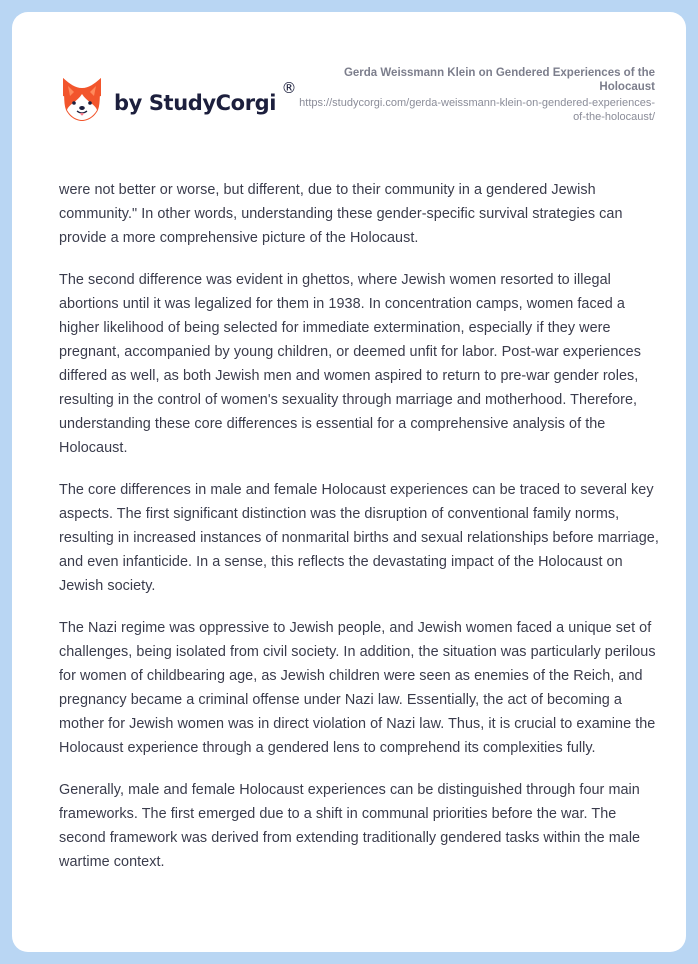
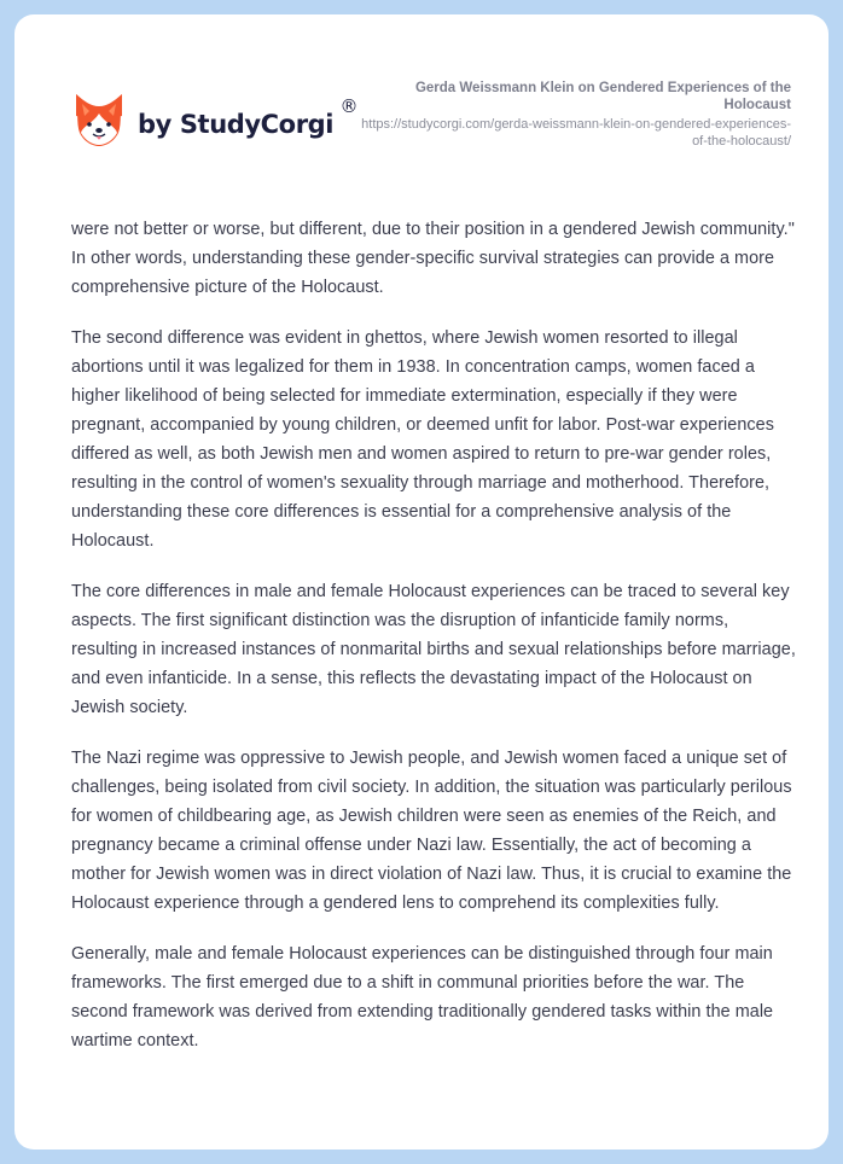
  by StudyCorgi
  ®
  Gerda Weissmann Klein on Gendered Experiences of the Holocaust
  https://studycorgi.com/gerda-weissmann-klein-on-gendered-experiences-of-the-holocaust/
- were not better or worse, but different, due to their community in a gendered Jewish community." In other words, understanding these gender-specific survival strategies can provide a more comprehensive picture of the Holocaust.
+ were not better or worse, but different, due to their position in a gendered Jewish community." In other words, understanding these gender-specific survival strategies can provide a more comprehensive picture of the Holocaust.
  The second difference was evident in ghettos, where Jewish women resorted to illegal abortions until it was legalized for them in 1938. In concentration camps, women faced a higher likelihood of being selected for immediate extermination, especially if they were pregnant, accompanied by young children, or deemed unfit for labor. Post-war experiences differed as well, as both Jewish men and women aspired to return to pre-war gender roles, resulting in the control of women's sexuality through marriage and motherhood. Therefore, understanding these core differences is essential for a comprehensive analysis of the Holocaust.
- The core differences in male and female Holocaust experiences can be traced to several key aspects. The first significant distinction was the disruption of conventional family norms, resulting in increased instances of nonmarital births and sexual relationships before marriage, and even infanticide. In a sense, this reflects the devastating impact of the Holocaust on Jewish society.
+ The core differences in male and female Holocaust experiences can be traced to several key aspects. The first significant distinction was the disruption of infanticide family norms, resulting in increased instances of nonmarital births and sexual relationships before marriage, and even infanticide. In a sense, this reflects the devastating impact of the Holocaust on Jewish society.
  The Nazi regime was oppressive to Jewish people, and Jewish women faced a unique set of challenges, being isolated from civil society. In addition, the situation was particularly perilous for women of childbearing age, as Jewish children were seen as enemies of the Reich, and pregnancy became a criminal offense under Nazi law. Essentially, the act of becoming a mother for Jewish women was in direct violation of Nazi law. Thus, it is crucial to examine the Holocaust experience through a gendered lens to comprehend its complexities fully.
  Generally, male and female Holocaust experiences can be distinguished through four main frameworks. The first emerged due to a shift in communal priorities before the war. The second framework was derived from extending traditionally gendered tasks within the male wartime context.
